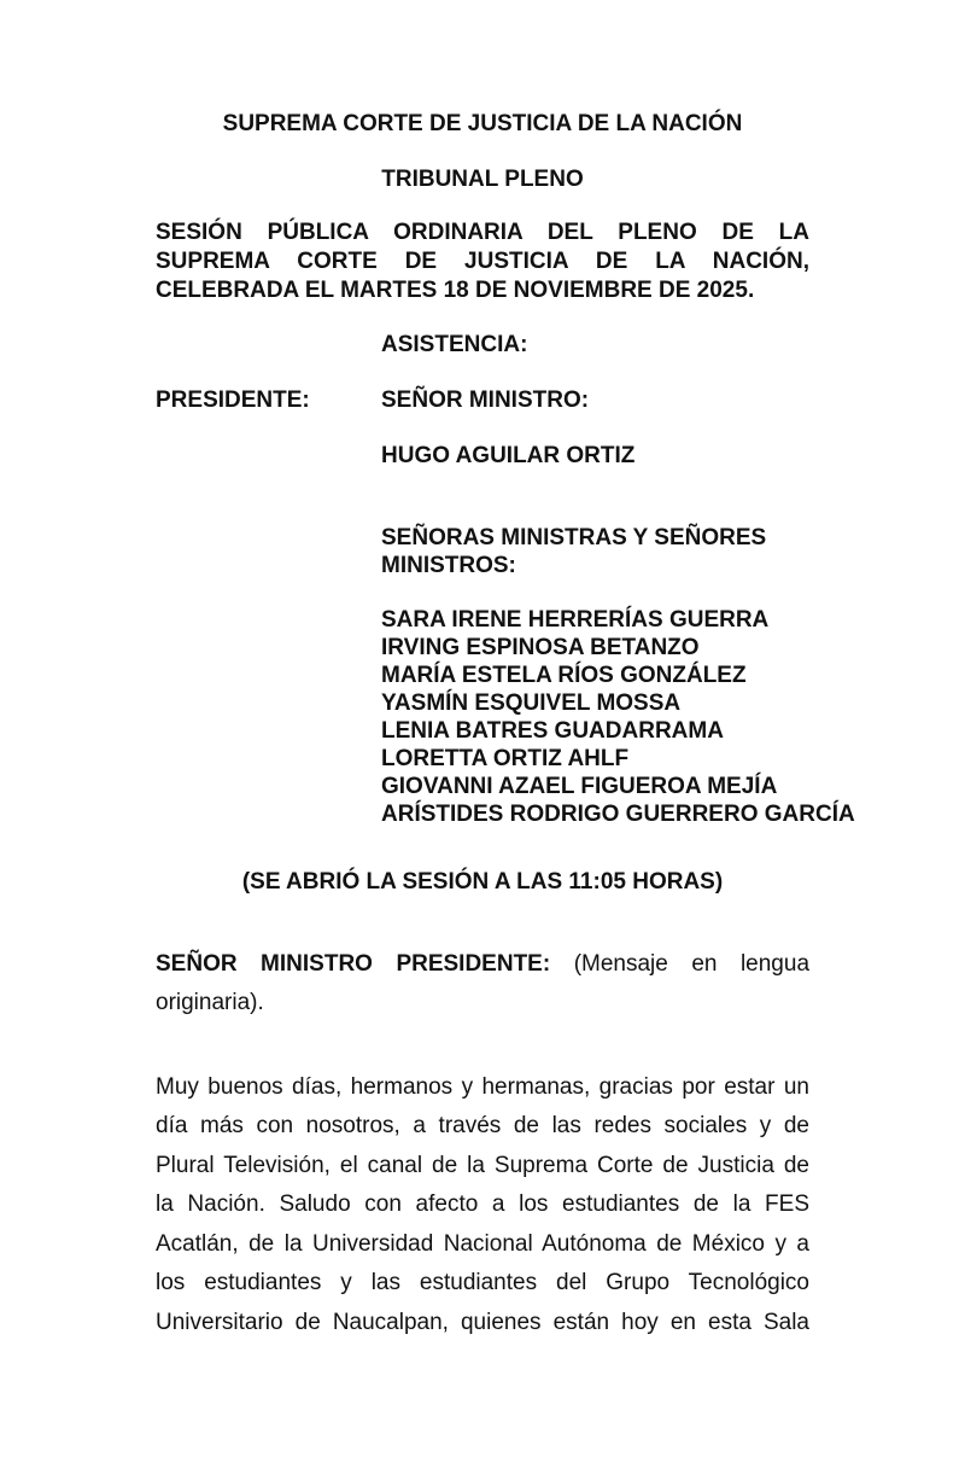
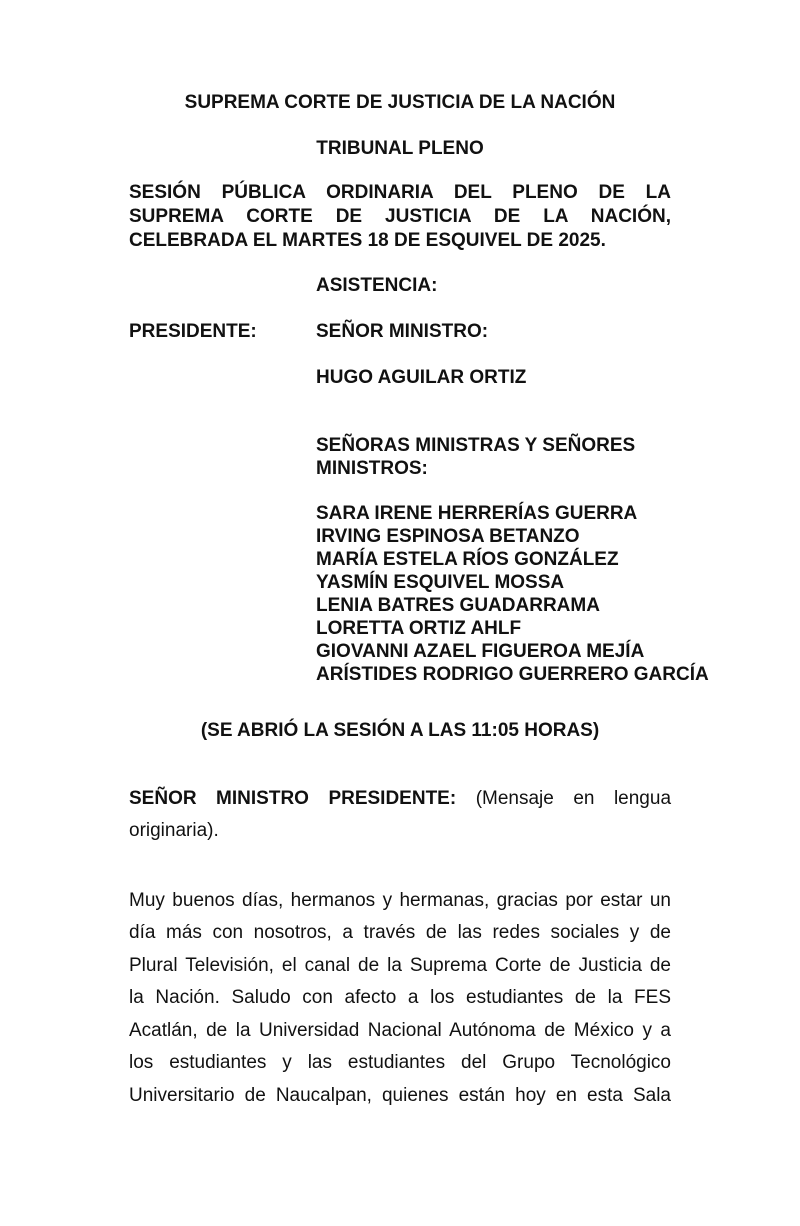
  SUPREMA CORTE DE JUSTICIA DE LA NACIÓN
  TRIBUNAL PLENO
  SESIÓN PÚBLICA ORDINARIA DEL PLENO DE LA
  SUPREMA CORTE DE JUSTICIA DE LA NACIÓN,
- CELEBRADA EL MARTES 18 DE NOVIEMBRE DE 2025.
+ CELEBRADA EL MARTES 18 DE ESQUIVEL DE 2025.
  ASISTENCIA:
  PRESIDENTE:
  SEÑOR MINISTRO:
  HUGO AGUILAR ORTIZ
  SEÑORAS MINISTRAS Y SEÑORES
  MINISTROS:
  SARA IRENE HERRERÍAS GUERRA
  IRVING ESPINOSA BETANZO
  MARÍA ESTELA RÍOS GONZÁLEZ
  YASMÍN ESQUIVEL MOSSA
  LENIA BATRES GUADARRAMA
  LORETTA ORTIZ AHLF
  GIOVANNI AZAEL FIGUEROA MEJÍA
  ARÍSTIDES RODRIGO GUERRERO GARCÍA
  (SE ABRIÓ LA SESIÓN A LAS 11:05 HORAS)
  SEÑOR MINISTRO PRESIDENTE: (Mensaje en lengua
  originaria).
  Muy buenos días, hermanos y hermanas, gracias por estar un
  día más con nosotros, a través de las redes sociales y de
  Plural Televisión, el canal de la Suprema Corte de Justicia de
  la Nación. Saludo con afecto a los estudiantes de la FES
  Acatlán, de la Universidad Nacional Autónoma de México y a
  los estudiantes y las estudiantes del Grupo Tecnológico
  Universitario de Naucalpan, quienes están hoy en esta Sala
